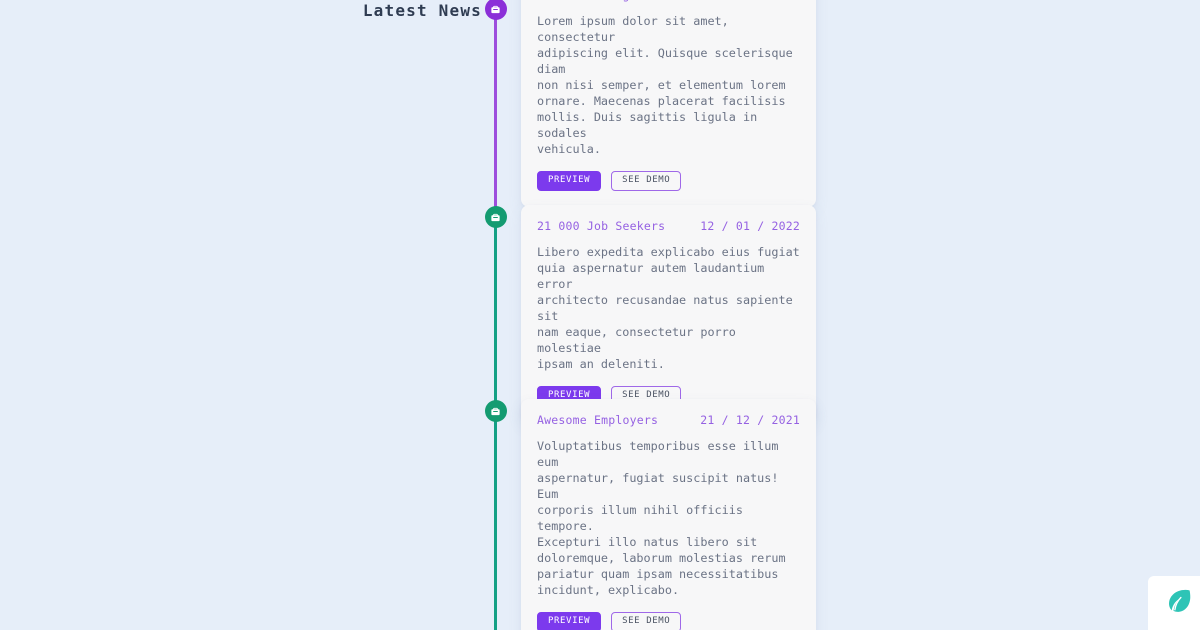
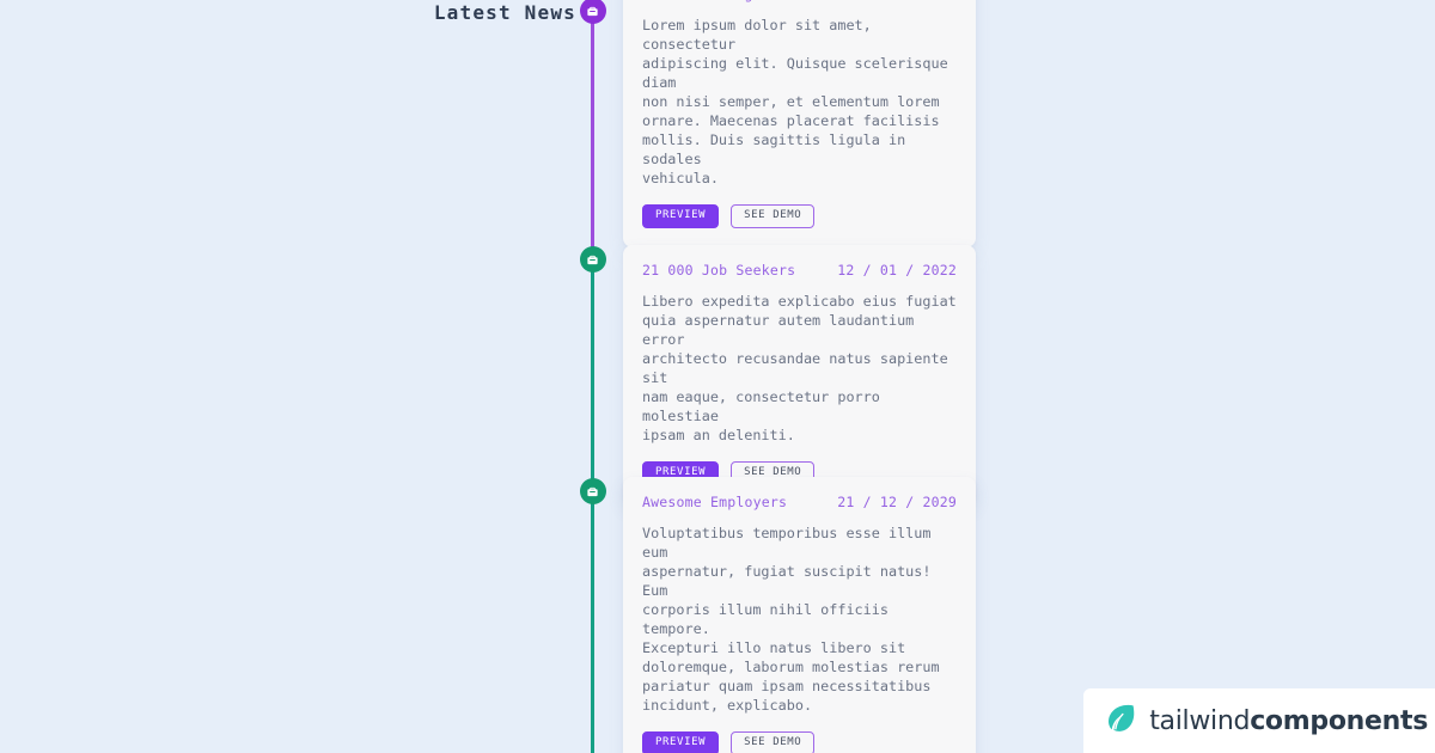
  Latest News
  Lorem ipsum dolor sit amet, consectetur
  adipiscing elit. Quisque scelerisque diam
  non nisi semper, et elementum lorem
  ornare. Maecenas placerat facilisis
  mollis. Duis sagittis ligula in sodales
  vehicula.
  PREVIEW
  SEE DEMO
  21 000 Job Seekers
  12 / 01 / 2022
  Libero expedita explicabo eius fugiat
  quia aspernatur autem laudantium error
  architecto recusandae natus sapiente sit
  nam eaque, consectetur porro molestiae
  ipsam an deleniti.
  PREVIEW
  SEE DEMO
  Awesome Employers
- 21 / 12 / 2021
+ 21 / 12 / 2029
  Voluptatibus temporibus esse illum eum
  aspernatur, fugiat suscipit natus! Eum
  corporis illum nihil officiis tempore.
  Excepturi illo natus libero sit
  doloremque, laborum molestias rerum
  pariatur quam ipsam necessitatibus
  incidunt, explicabo.
  PREVIEW
  SEE DEMO
+ tailwindcomponents
